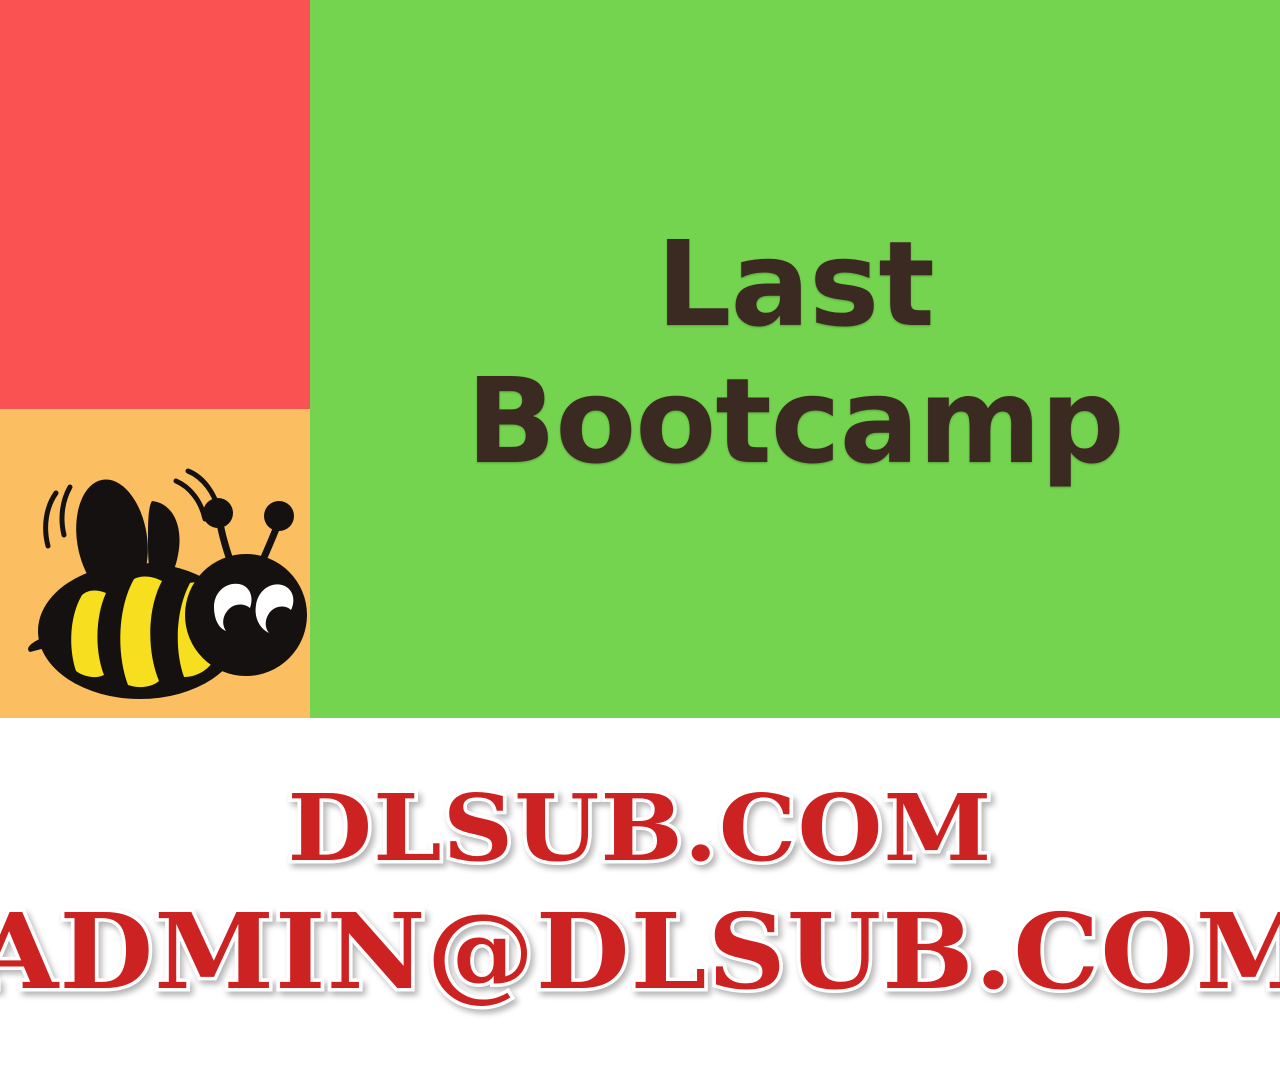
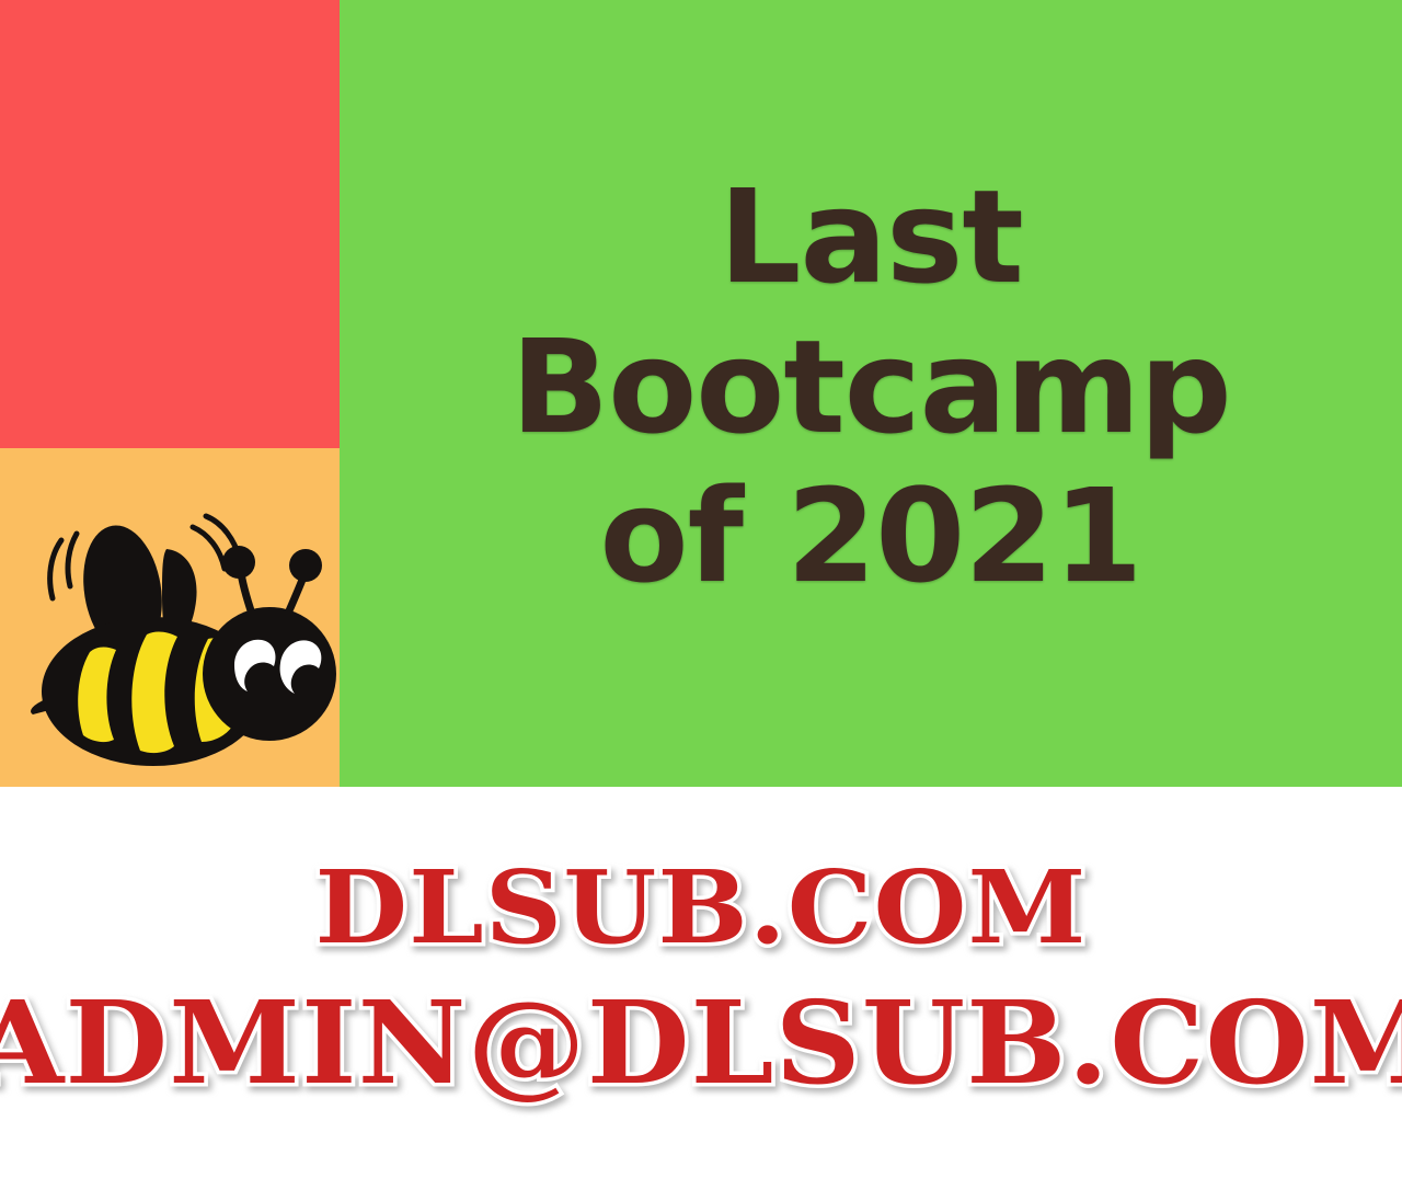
  Last
  Bootcamp
+ of 2021
  DLSUB.COM
  ADMIN@DLSUB.COM
